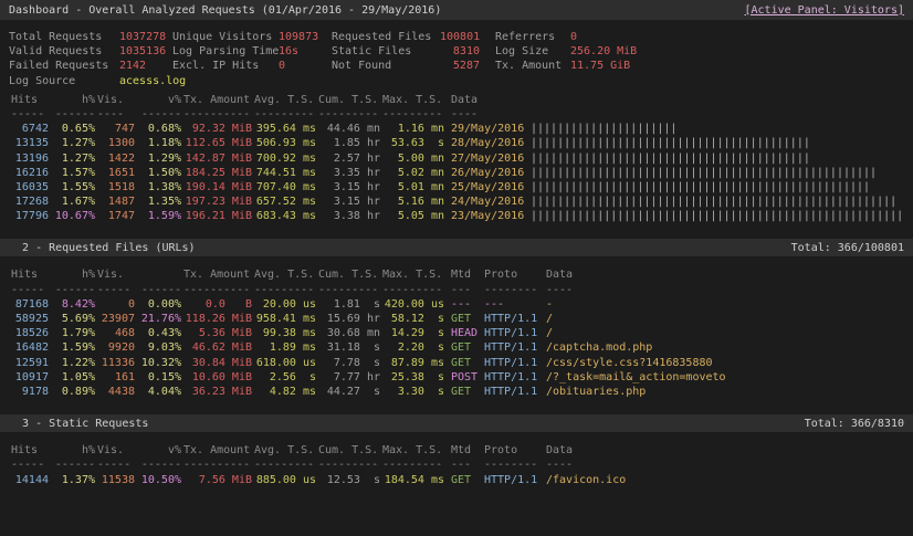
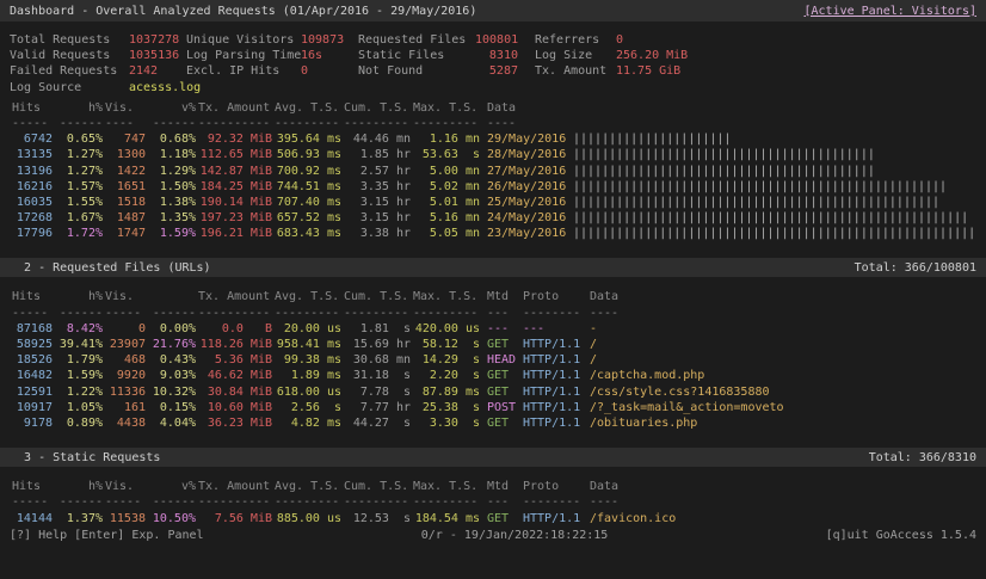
  Dashboard - Overall Analyzed Requests (01/Apr/2016 - 29/May/2016)
  [Active Panel: Visitors]
  Total Requests
  1037278
  Unique Visitors
  109873
  Requested Files
  100801
  Referrers
  0
  Valid Requests
  1035136
  Log Parsing Time
  16s
  Static Files
  8310
  Log Size
  256.20 MiB
  Failed Requests
  2142
  Excl. IP Hits
  0
  Not Found
  5287
  Tx. Amount
  11.75 GiB
  Log Source
  acesss.l
  Hits
  h%
  Vis.
  v%
  Tx. Amount
  Avg. T.S.
  Cum. T.S.
  Max. T.S.
  Data
  -----
  ------
  ----
  ------
  ----------
  ---------
  ---------
  ---------
  ----
  6742
  0.65%
  747
  0.68%
  92.32 MiB
  395.64 ms
  44.46 mn
  1.16 mn
  29/May/2016
  ||||||||||||||||||||||
  13135
  1.27%
  1300
  1.18%
  112.65 MiB
  506.93 ms
  1.85 hr
  53.63 s
  28/May/2016
  ||||||||||||||||||||||||||||||||||||||||||
  13196
  1.27%
  1422
  1.29%
  142.87 MiB
  700.92 ms
  2.57 hr
  5.00 mn
  27/May/2016
  ||||||||||||||||||||||||||||||||||||||||||
  16216
  1.57%
  1651
  1.50%
  184.25 MiB
  744.51 ms
  3.35 hr
  5.02 mn
  26/May/2016
  ||||||||||||||||||||||||||||||||||||||||||||||||||||
  16035
  1.55%
  1518
  1.38%
  190.14 MiB
  707.40 ms
  3.15 hr
  5.01 mn
  25/May/2016
  |||||||||||||||||||||||||||||||||||||||||||||||||||
  17268
  1.67%
  1487
  1.35%
  197.23 MiB
  657.52 ms
  3.15 hr
  5.16 mn
  24/May/2016
  |||||||||||||||||||||||||||||||||||||||||||||||||||||||
  17796
- 10.67%
+ 1.72%
  1747
  1.59%
  196.21 MiB
  683.43 ms
  3.38 hr
  5.05 mn
  23/May/2016
  ||||||||||||||||||||||||||||||||||||||||||||||||||||||||
  2 - Requested Files (URLs)
  Total: 366/100801
  Hits
  h%
  Vis.
  Tx. Amount
  Avg. T.S.
  Cum. T.S.
  Max. T.S.
  Mtd
  Proto
  Data
  -----
  ------
  -----
  ------
  ----------
  ---------
  ---------
  ---------
  ---
  --------
  ----
  87168
  8.42%
  0
  0.00%
  0.0 B
  20.00 us
  1.81 s
  420.00 us
  ---
  ---
  -
  58925
- 5.69%
+ 39.41%
  23907
  21.76%
  118.26 MiB
  958.41 ms
  15.69 hr
  58.12 s
  GET
  HTTP/1.1
  /
  18526
  1.79%
  468
  0.43%
  5.36 MiB
  99.38 ms
  30.68 mn
  14.29 s
  HEAD
  HTTP/1.1
  /
  16482
  1.59%
  9920
  9.03%
  46.62 MiB
  1.89 ms
  31.18 s
  2.20 s
  GET
  HTTP/1.1
  /captcha.mod.php
  12591
  1.22%
  11336
  10.32%
  30.84 MiB
  618.00 us
  7.78 s
  87.89 ms
  GET
  HTTP/1.1
  /css/style.css?1416835880
  10917
  1.05%
  161
  0.15%
  10.60 MiB
  2.56 s
  7.77 hr
  25.38 s
  POST
  HTTP/1.1
  /?_task=mail&_action=moveto
  9178
  0.89%
  4438
  4.04%
  36.23 MiB
  4.82 ms
  44.27 s
  3.30 s
  GET
  HTTP/1.1
  /obituaries.php
  3 - Static Requests
  Total: 366/8310
  Hits
  h%
  Vis.
  v%
  Tx. Amount
  Avg. T.S.
  Cum. T.S.
  Max. T.S.
  Mtd
  Proto
  Data
  -----
  ------
  -----
  ------
  ----------
  ---------
  ---------
  ---------
  ---
  --------
  ----
  14144
  1.37%
  11538
  10.50%
  7.56 MiB
  885.00 us
  12.53 s
  184.54 ms
  GET
  HTTP/1.1
  /favicon.ico
+ [?] Help [Enter] Exp. Panel
+ 0/r - 19/Jan/2022:18:22:15
+ [q]uit GoAccess 1.5.4
